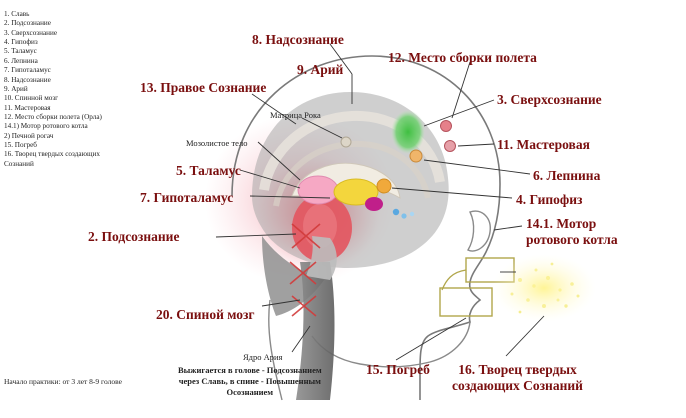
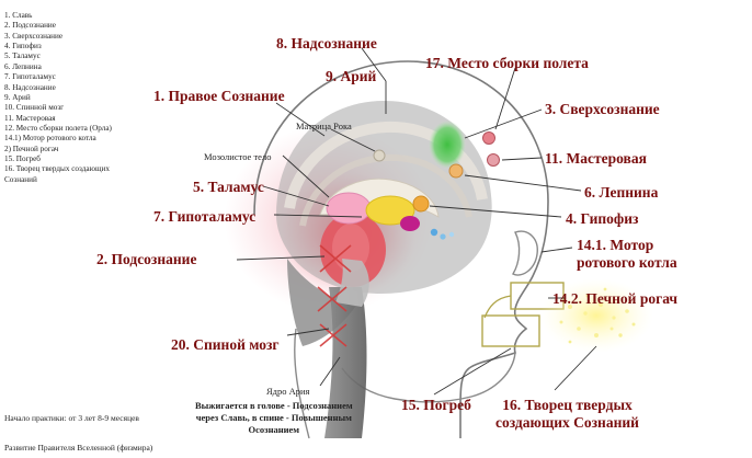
  1. Славь
  2. Подсознание
  3. Сверхсознание
  4. Гипофиз
  5. Таламус
  6. Лепнина
  7. Гипоталамус
  8. Надсознание
  9. Арий
  10. Спинной мозг
  11. Мастеровая
  12. Место сборки полета (Орла)
  14.1) Мотор ротового котла
  2) Печной рогач
  15. Погреб
  16. Творец твердых создающих
  Сознаний
  8. Надсознание
- 12. Место сборки полета
+ 17. Место сборки полета
  9. Арий
- 13. Правое Сознание
+ 1. Правое Сознание
  3. Сверхсознание
  11. Мастеровая
  5. Таламус
  6. Лепнина
  7. Гипоталамус
  4. Гипофиз
  14.1. Мотор
  ротового котла
  2. Подсознание
+ 14.2. Печной рогач
  20. Спиной мозг
  15. Погреб
  16. Творец твердых
  создающих Сознаний
  Матрица Рока
  Мозолистое тело
  Ядро Ария
- Начало практики: от 3 лет 8-9 голове
+ Начало практики: от 3 лет 8-9 месяцев
+ Развитие Правителя Вселенной (физмира)
  Выжигается в голове - Подсознанием
  через Славь, в спине - Повышенным
  Осознанием
